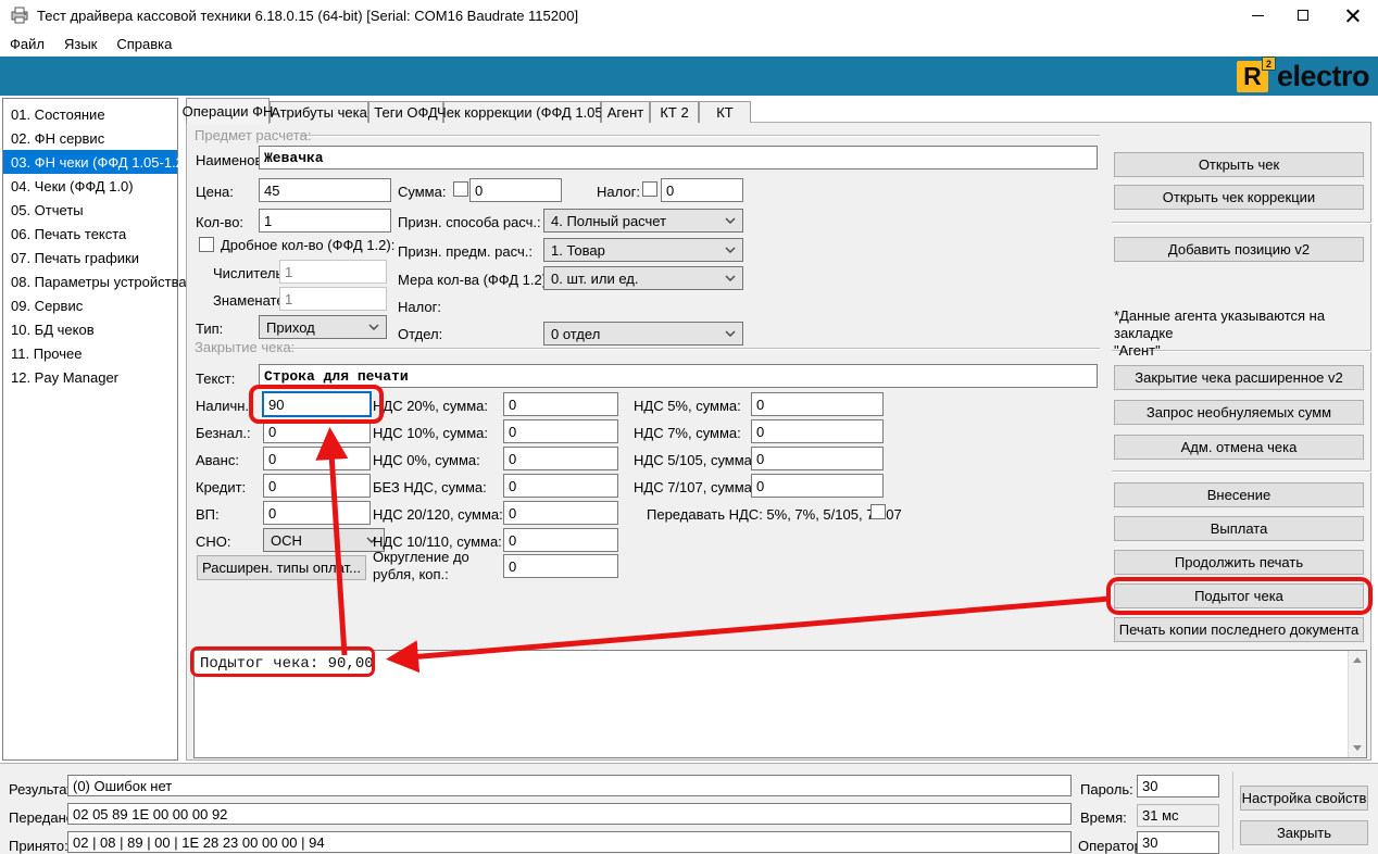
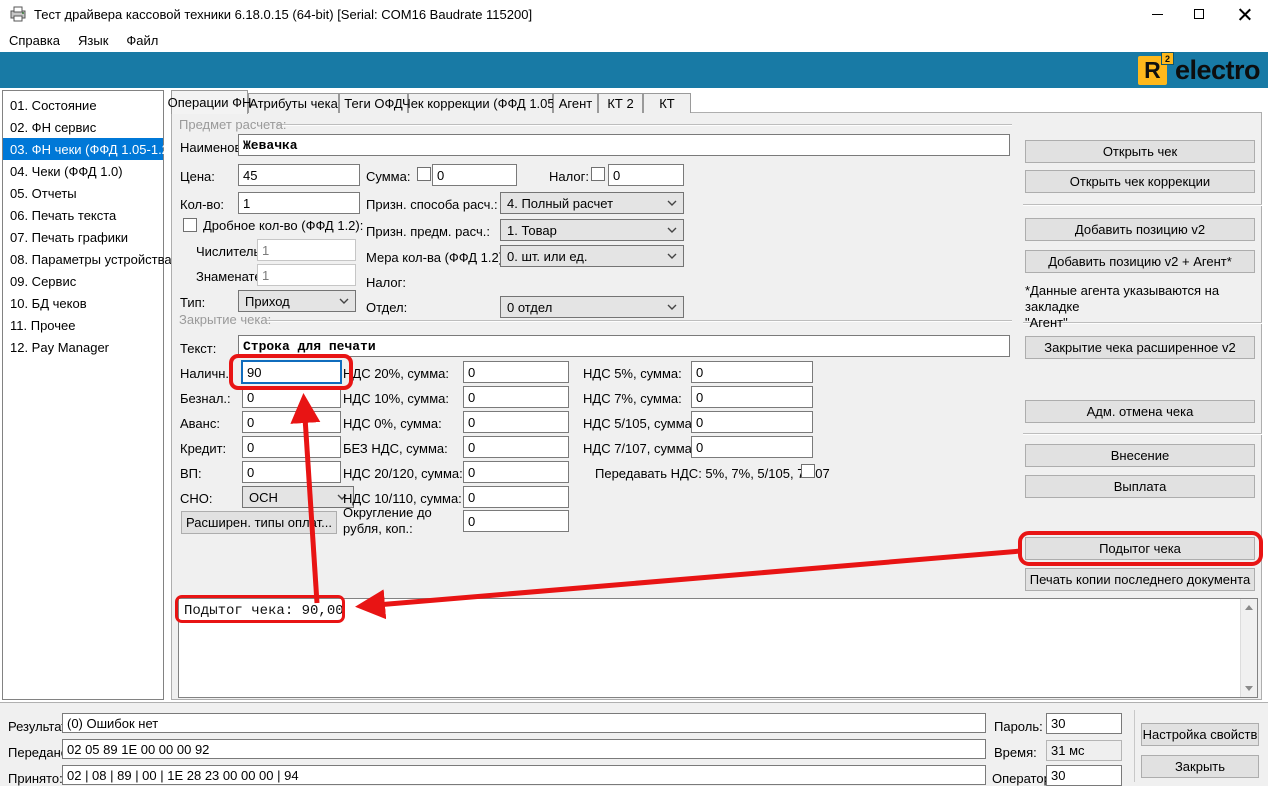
  Тест драйвера кассовой техники 6.18.0.15 (64-bit) [Serial: COM16 Baudrate 115200]
- Файл
+ Справка
  Язык
- Справка
+ Файл
  R
  2
  electro
  01. Состояние
  02. ФН сервис
  03. ФН чеки (ФФД 1.05-1.
  04. Чеки (ФФД 1.0)
  05. Отчеты
  06. Печать текста
  07. Печать графики
  08. Параметры устройств
  09. Сервис
  10. БД чеков
  11. Прочее
  12. Pay Manager
  Операции ФН
  Атрибуты чека
  Теги ОФД
  ек коррекции (ФФД 1.05
  Агент
  КТ 2
  КТ
  Предмет расчета:
  Наимено
  Жевачка
  Цена:
  45
  Сумма:
  0
  Налог:
  0
  Кол-во:
  1
  Призн. способа расч.:
  4. Полный расчет
  Дробное кол-во (ФФД 1.2):
  Призн. предм. расч.:
  1. Товар
  Числител
  1
  Мера кол-ва (ФФД 1.2
  0. шт. или ед.
  1
  Налог:
  Тип:
  Приход
  Отдел:
  0 отдел
  Закрытие чека:
  Текст:
  Строка для печати
  Наличн.:
  90
  Безнал.:
  0
  Аванс:
  0
  Кредит:
  0
  ВП:
  0
  СНО:
  ОСН
  Расширен. типы оплт...
  НДС 20%, сумма:
  0
  НДС 10%, сумма:
  0
  НДС 0%, сумма:
  0
  БЕЗ НДС, сумма:
  0
  НДС 20/120, сумма:
  0
  НДС 10/110, сумма:
  0
  Округление до рубля, коп.:
  0
  НДС 5%, сумма:
  0
  НДС 7%, сумма:
  0
  НДС 5/105, сумма
  0
  НДС 7/107, сумма
  0
  Передавать НДС: 5%, 7%, 5/105,07
  Открыть чек
  Открыть чек коррекции
  Добавить позицию v2
+ Добавить позицию v2 + Агент*
  *Данные агента указываются на закладке
  "Агент"
  Закрытие чека расширенное v2
- Запрос необнуляемых сумм
  Адм. отмена чека
  Внесение
  Выплата
- Продолжить печать
  Подытог чека
  Печать копии последнего документа
  Подытог чека: 90,00
  Результа
  (0) Ошибок нет
  Передан
  02 05 89 1E 00 00 00 92
  Принято:
  02 | 08 | 89 | 00 | 1E 28 23 00 00 00 | 94
  Пароль:
  30
  Время:
  31 мс
  Операто
  30
  Настройка свойств
  Закрыть
